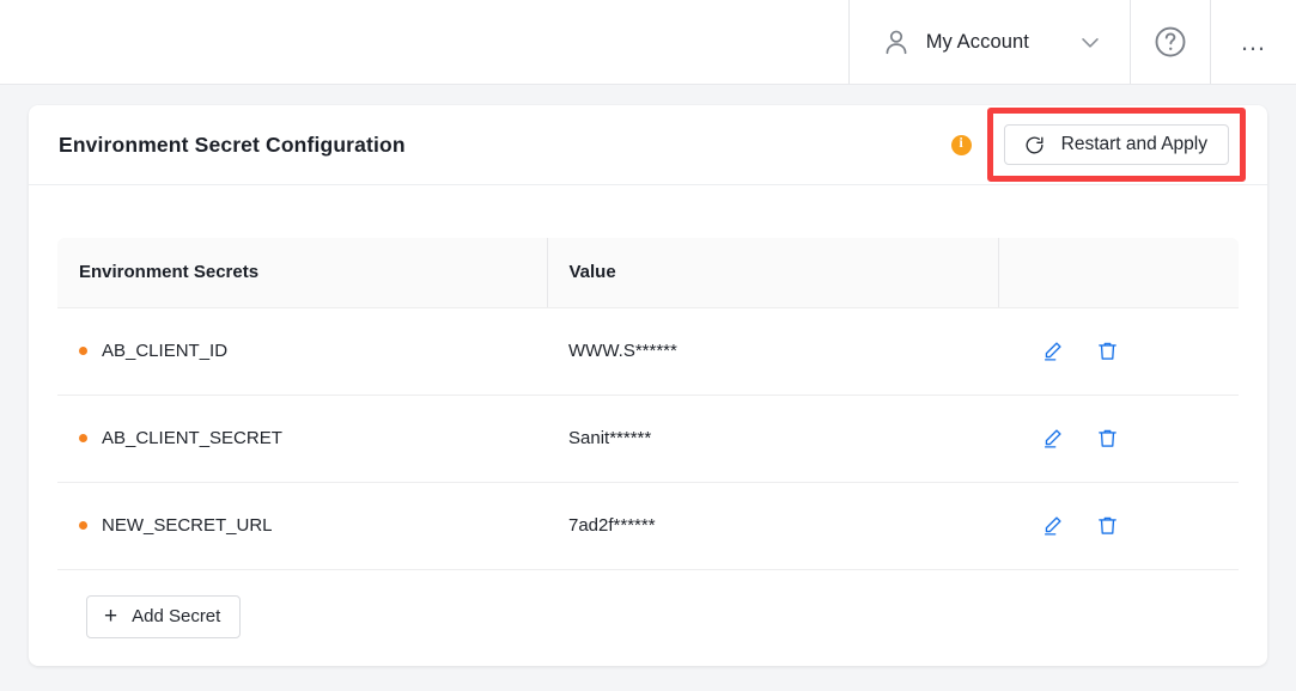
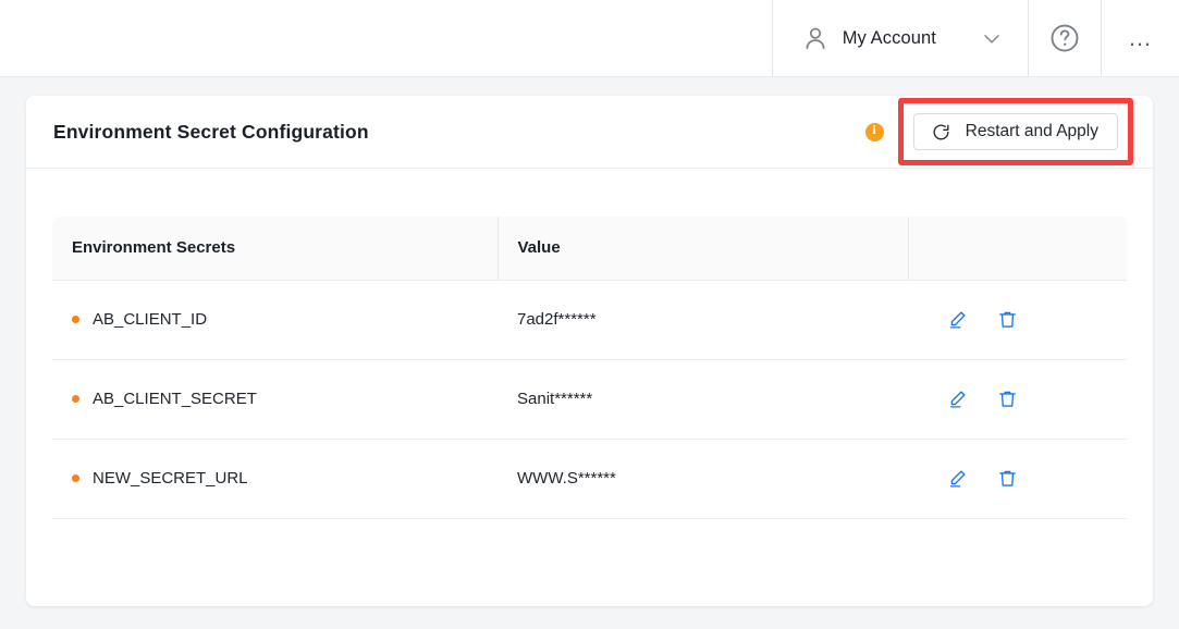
  My Account
  …
  Environment Secret Configuration
  i
  Restart and Apply
  Environment Secrets	Value
- AB_CLIENT_ID	WWW.S******
+ AB_CLIENT_ID	7ad2f******
  AB_CLIENT_SECRET	Sanit******
- NEW_SECRET_URL	7ad2f******
+ NEW_SECRET_URL	WWW.S******
- +
- Add Secret
